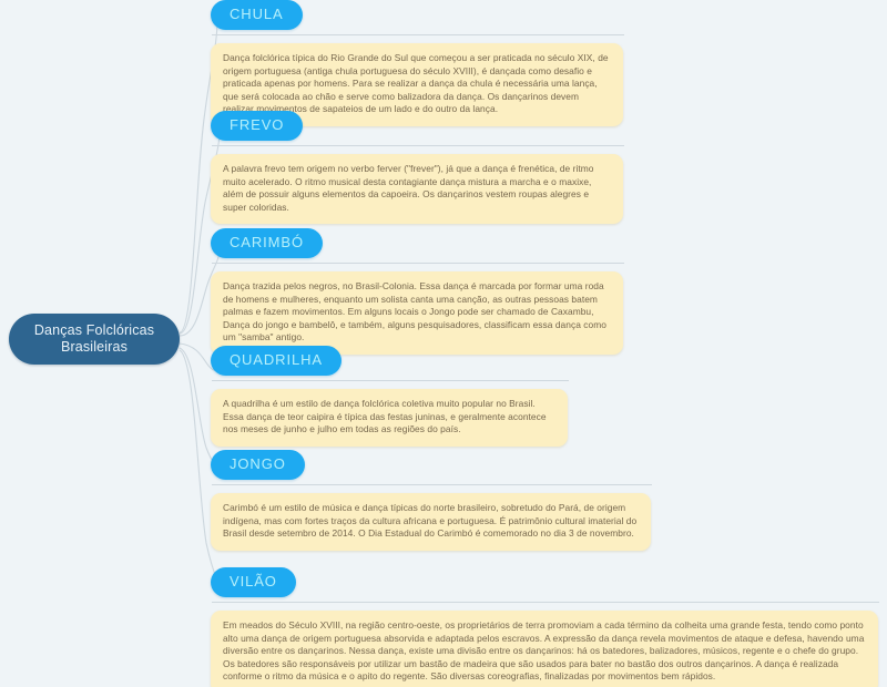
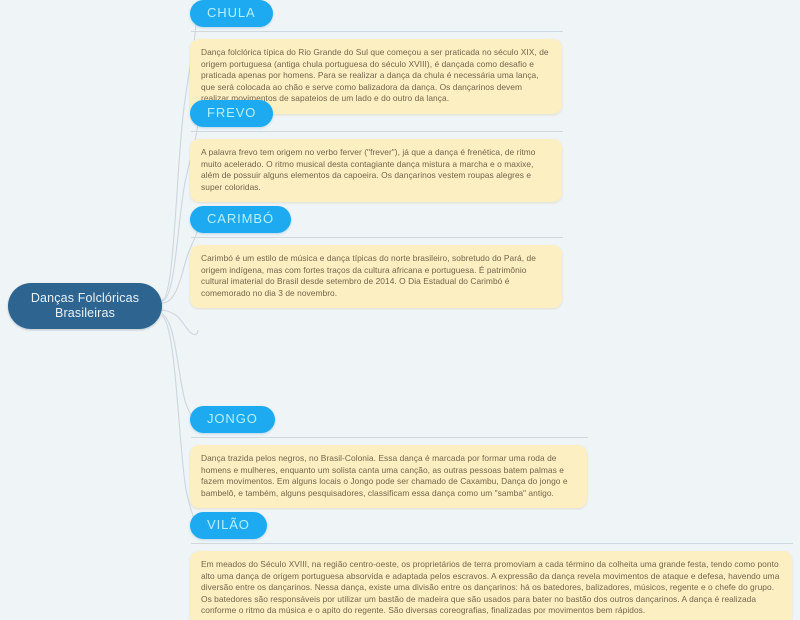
  Danças Folclóricas
  Brasileiras
  CHULA
  Dança folclórica típica do Rio Grande do Sul que começou a ser praticada no século XIX, de origem portuguesa (antiga chula portuguesa do século XVIII), é dançada como desafio e praticada apenas por homens. Para se realizar a dança da chula é necessária uma lança, que será colocada ao chão e serve como balizadora da dança. Os dançarinos devem realizar movimentos de sapateios de um lado e do outro da lança.
  FREVO
  A palavra frevo tem origem no verbo ferver ("frever"), já que a dança é frenética, de ritmo muito acelerado. O ritmo musical desta contagiante dança mistura a marcha e o maxixe, além de possuir alguns elementos da capoeira. Os dançarinos vestem roupas alegres e super coloridas.
  CARIMBÓ
- Dança trazida pelos negros, no Brasil-Colonia. Essa dança é marcada por formar uma roda de homens e mulheres, enquanto um solista canta uma canção, as outras pessoas batem palmas e fazem movimentos. Em alguns locais o Jongo pode ser chamado de Caxambu, Dança do jongo e bambelô, e também, alguns pesquisadores, classificam essa dança como um "samba" antigo.
+ Carimbó é um estilo de música e dança típicas do norte brasileiro, sobretudo do Pará, de origem indígena, mas com fortes traços da cultura africana e portuguesa. É patrimônio cultural imaterial do Brasil desde setembro de 2014. O Dia Estadual do Carimbó é comemorado no dia 3 de novembro.
- QUADRILHA
- A quadrilha é um estilo de dança folclórica coletiva muito popular no Brasil. Essa dança de teor caipira é típica das festas juninas, e geralmente acontece nos meses de junho e julho em todas as regiões do país.
  JONGO
- Carimbó é um estilo de música e dança típicas do norte brasileiro, sobretudo do Pará, de origem indígena, mas com fortes traços da cultura africana e portuguesa. É patrimônio cultural imaterial do Brasil desde setembro de 2014. O Dia Estadual do Carimbó é comemorado no dia 3 de novembro.
+ Dança trazida pelos negros, no Brasil-Colonia. Essa dança é marcada por formar uma roda de homens e mulheres, enquanto um solista canta uma canção, as outras pessoas batem palmas e fazem movimentos. Em alguns locais o Jongo pode ser chamado de Caxambu, Dança do jongo e bambelô, e também, alguns pesquisadores, classificam essa dança como um "samba" antigo.
  VILÃO
  Em meados do Século XVIII, na região centro-oeste, os proprietários de terra promoviam a cada término da colheita uma grande festa, tendo como ponto alto uma dança de origem portuguesa absorvida e adaptada pelos escravos. A expressão da dança revela movimentos de ataque e defesa, havendo uma diversão entre os dançarinos. Nessa dança, existe uma divisão entre os dançarinos: há os batedores, balizadores, músicos, regente e o chefe do grupo. Os batedores são responsáveis por utilizar um bastão de madeira que são usados para bater no bastão dos outros dançarinos. A dança é realizada conforme o ritmo da música e o apito do regente. São diversas coreografias, finalizadas por movimentos bem rápidos.
